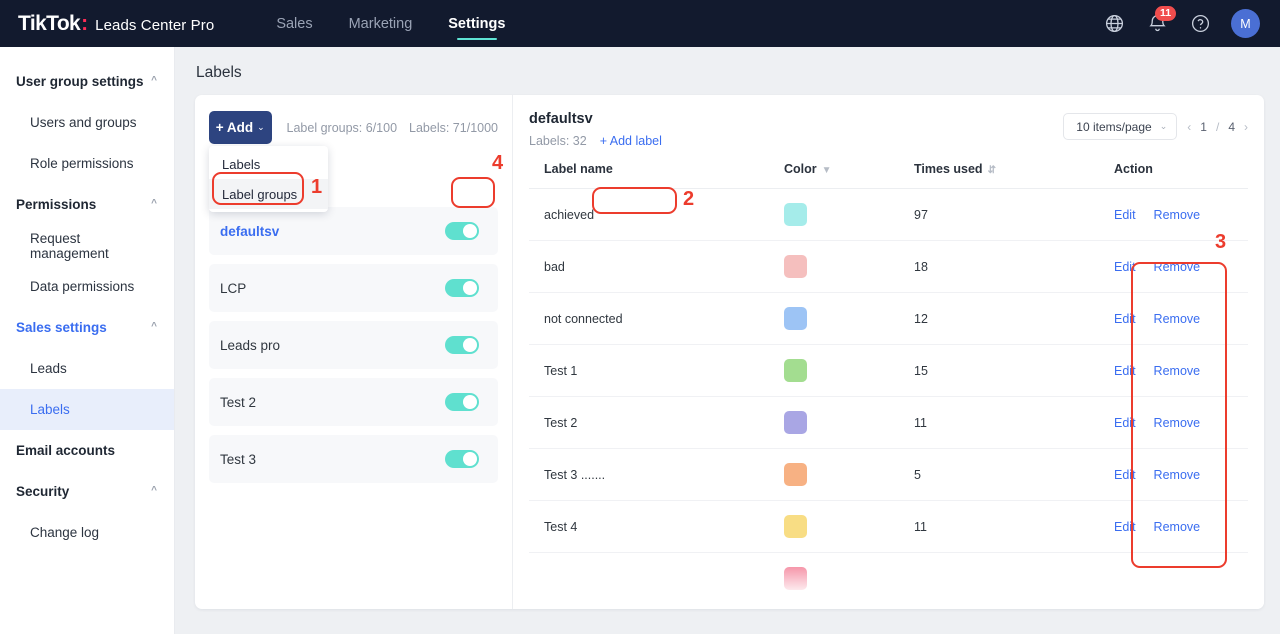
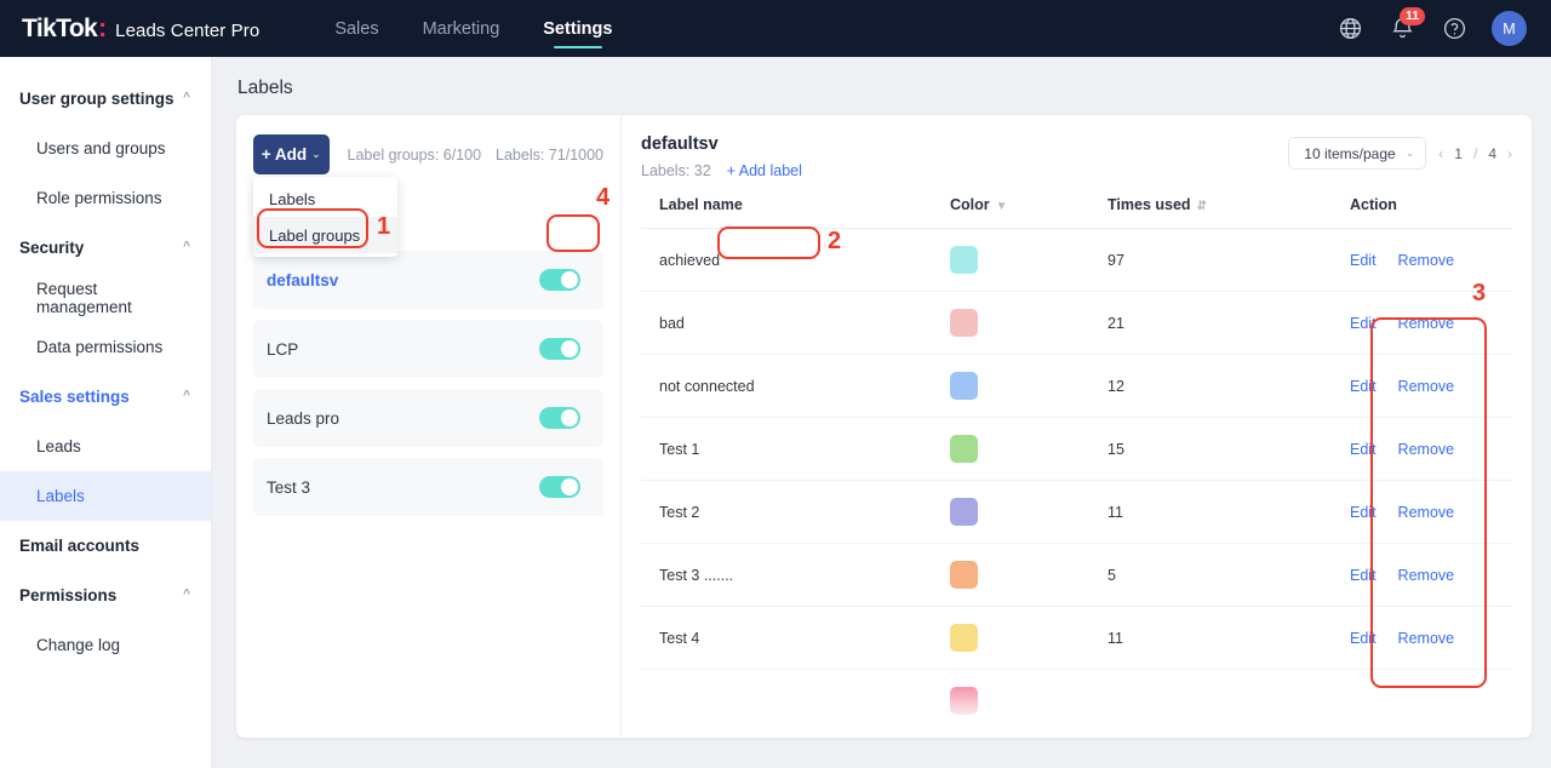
  TikTok
  :
  Leads Center Pro
  Sales
  Marketing
  Settings
  11
  M
  User group settings
  ^
  Users and groups
  Role permissions
- Permissions
+ Security
  ^
  Request management
  Data permissions
  Sales settings
  ^
  Leads
  Labels
  Email accounts
- Security
+ Permissions
  ^
  Change log
  Labels
  + Add
  ⌄
  Label groups: 6/100
  Labels: 71/1000
  Labels
  Label groups
  defaultsv
  LCP
  Leads pro
- Test 2
  Test 3
  defaultsv
  Labels: 32
  + Add label
  10 items/page
  ⌄
  ‹
  1
  /
  4
  ›
  Label name	Color ▼	Times used ⇵	Action
  achieved		97	Edit Remove
- bad		18	Edit Remove
+ bad		21	Edit Remove
  not connected		12	Edit Remove
  Test 1		15	Edit Remove
  Test 2		11	Edit Remove
  Test 3 .......		5	Edit Remove
  Test 4		11	Edit Remove
  1
  2
  3
  4
